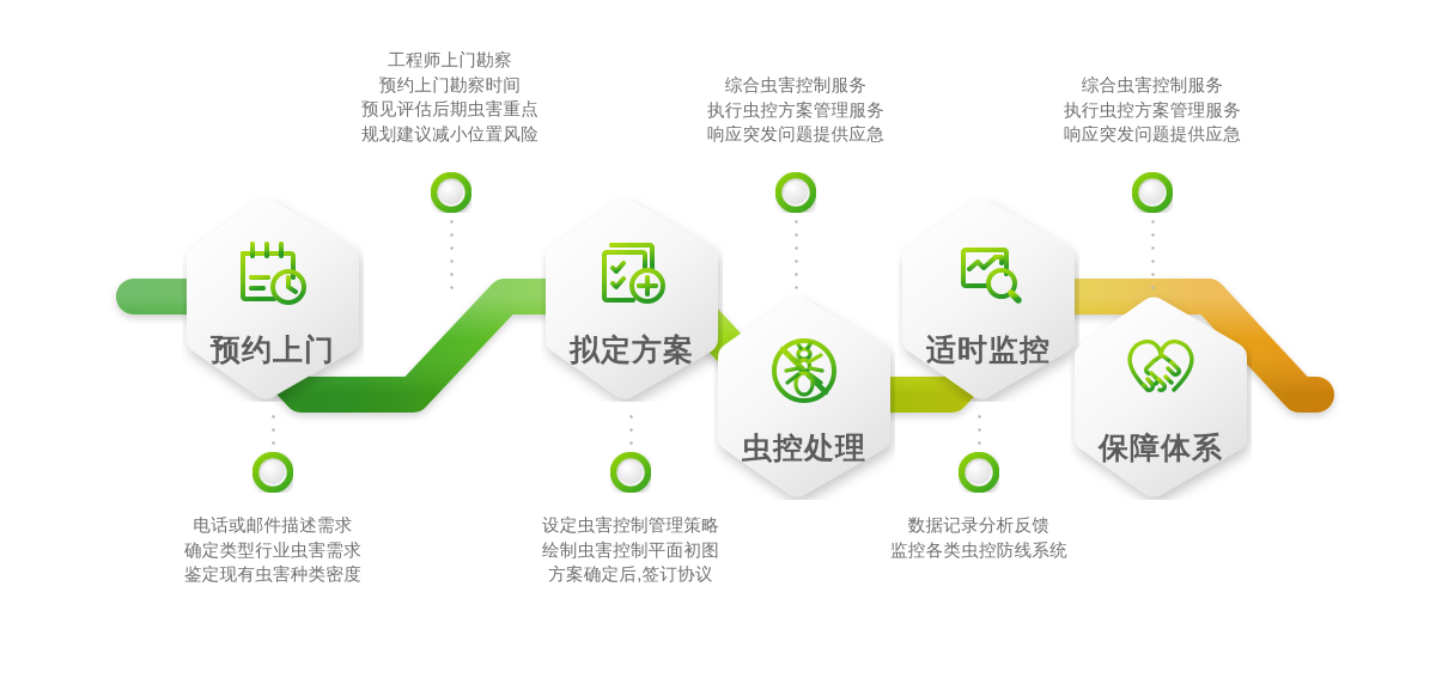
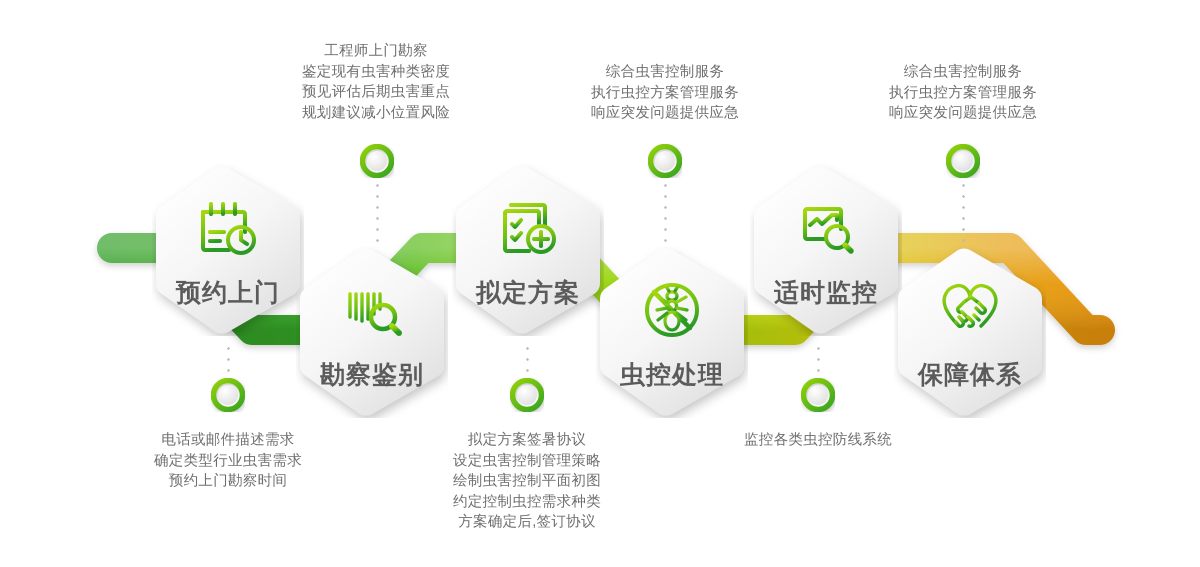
  预约上门
+ 勘察鉴别
  拟定方案
  虫控处理
  适时监控
  保障体系
  工程师上门勘察
- 预约上门勘察时间
+ 鉴定现有虫害种类密度
  预见评估后期虫害重点
  规划建议减小位置风险
  综合虫害控制服务
  执行虫控方案管理服务
  响应突发问题提供应急
  综合虫害控制服务
  执行虫控方案管理服务
  响应突发问题提供应急
  电话或邮件描述需求
  确定类型行业虫害需求
- 鉴定现有虫害种类密度
+ 预约上门勘察时间
+ 拟定方案签暑协议
  设定虫害控制管理策略
  绘制虫害控制平面初图
+ 约定控制虫控需求种类
  方案确定后,签订协议
- 数据记录分析反馈
  监控各类虫控防线系统
